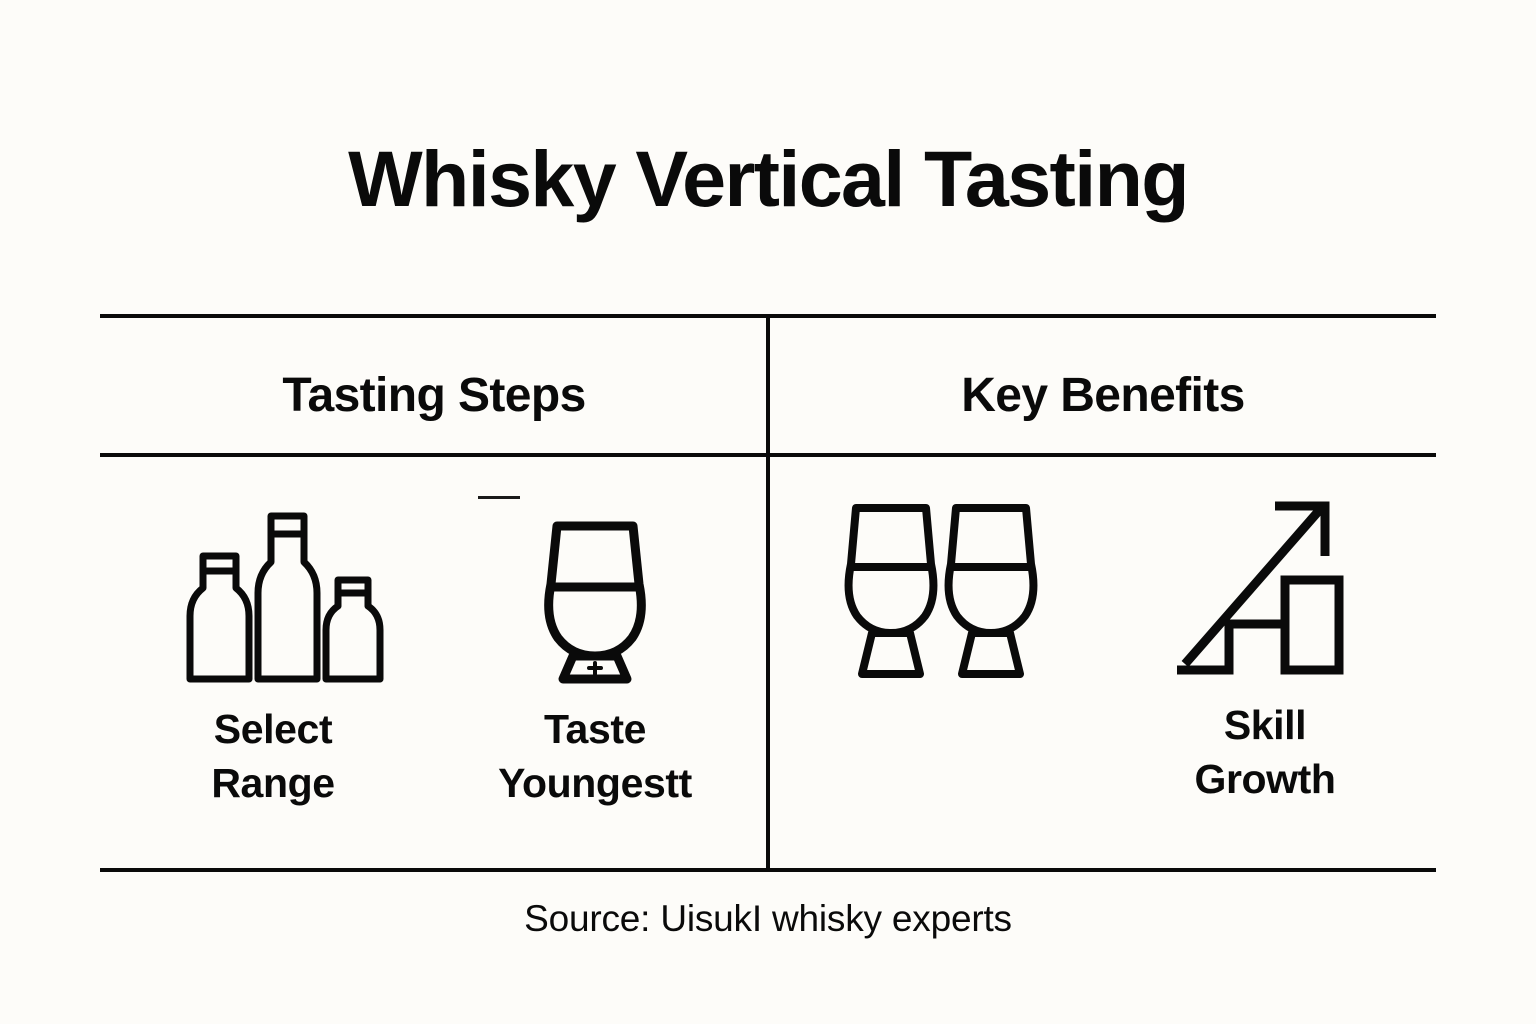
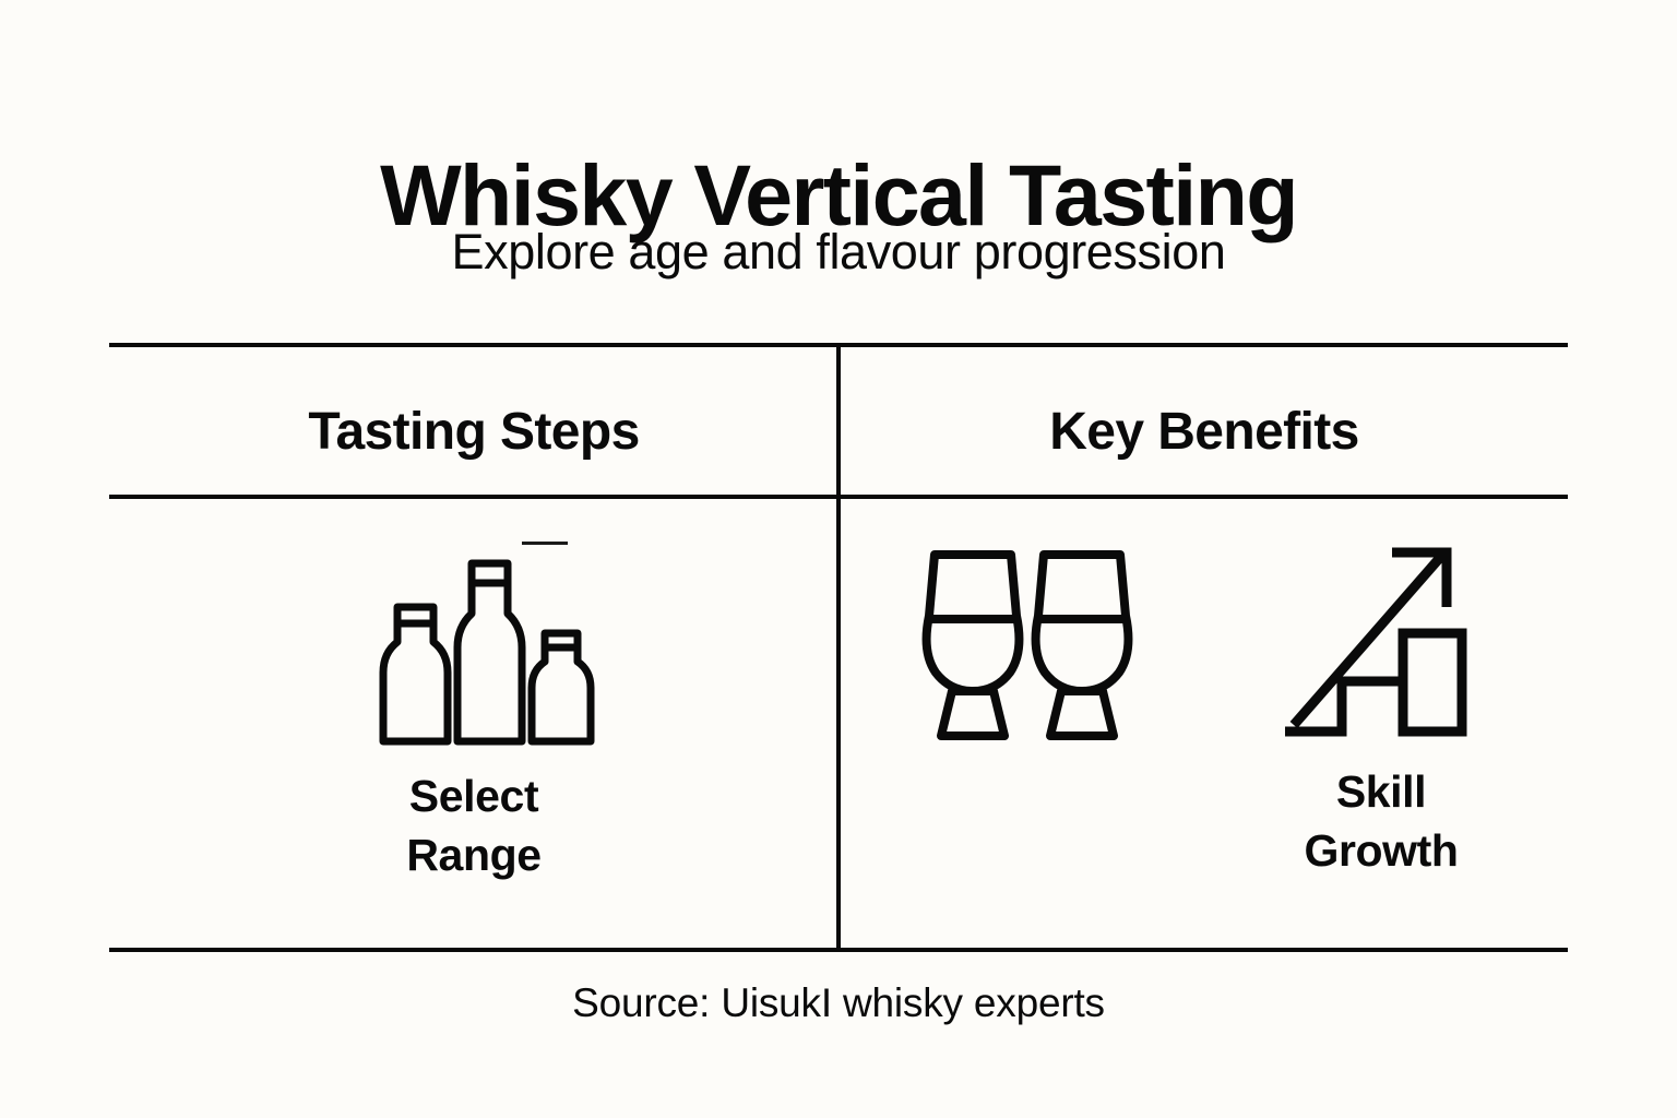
  Whisky Vertical Tasting
+ Explore age and flavour progression
  Tasting Steps
  Key Benefits
  Select
  Range
- Taste
- Youngestt
  Skill
  Growth
  Source: UisukI whisky experts
